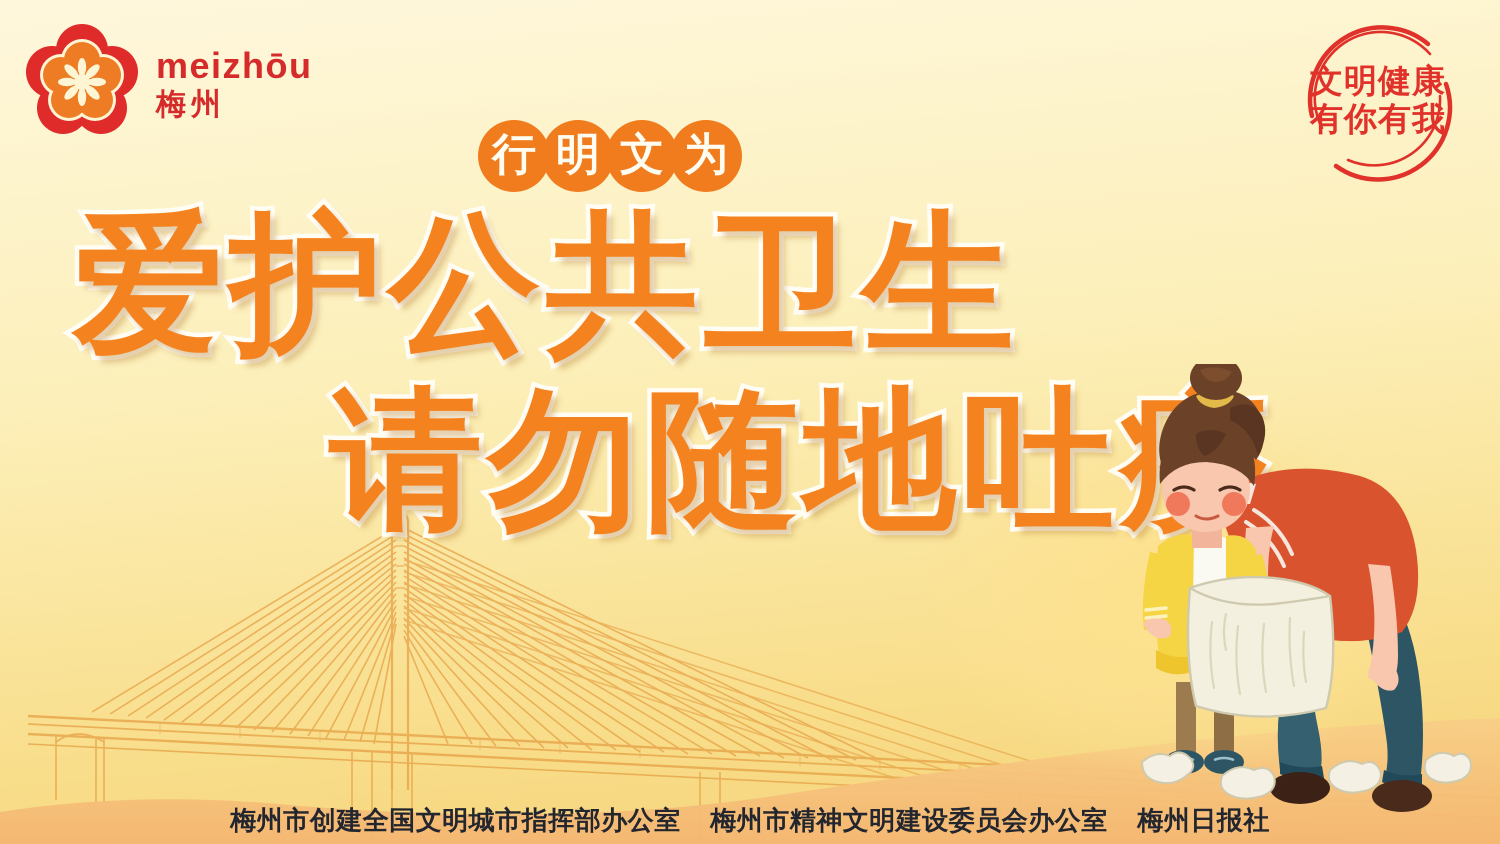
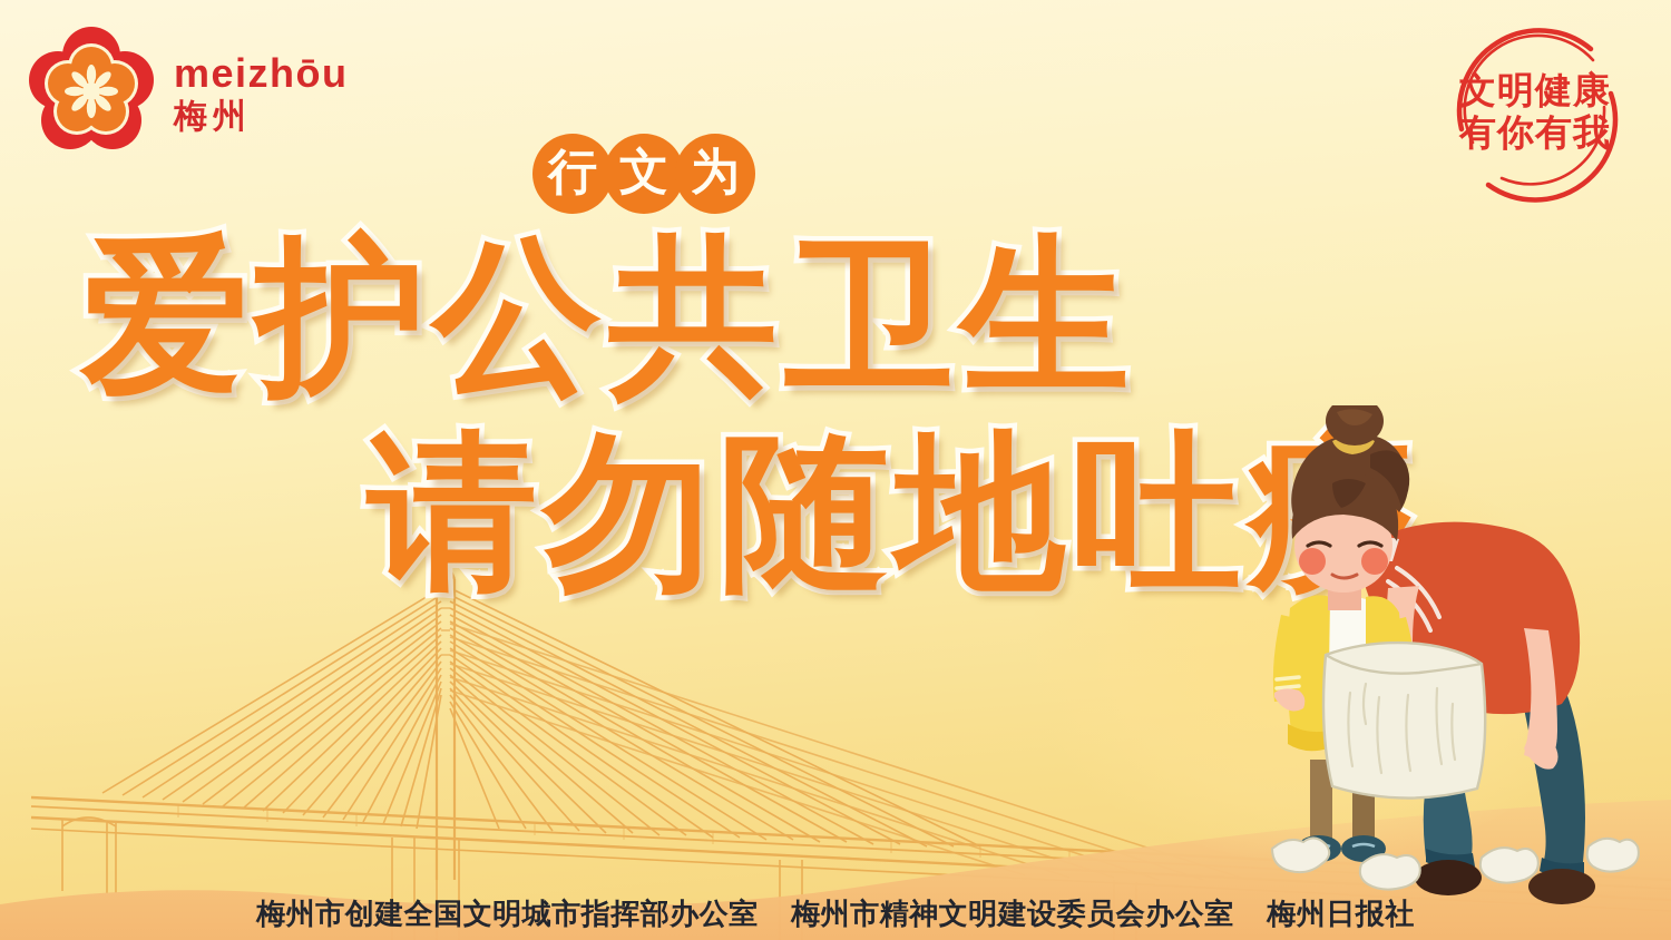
  meizhōu
  梅州
  文明健康
  有你有我
  行
- 明
  文
  为
  爱护公共卫生
  请勿随地吐
  梅州市创建全国文明城市指挥部办公室 梅州市精神文明建设委员会办公室 梅州日报社
